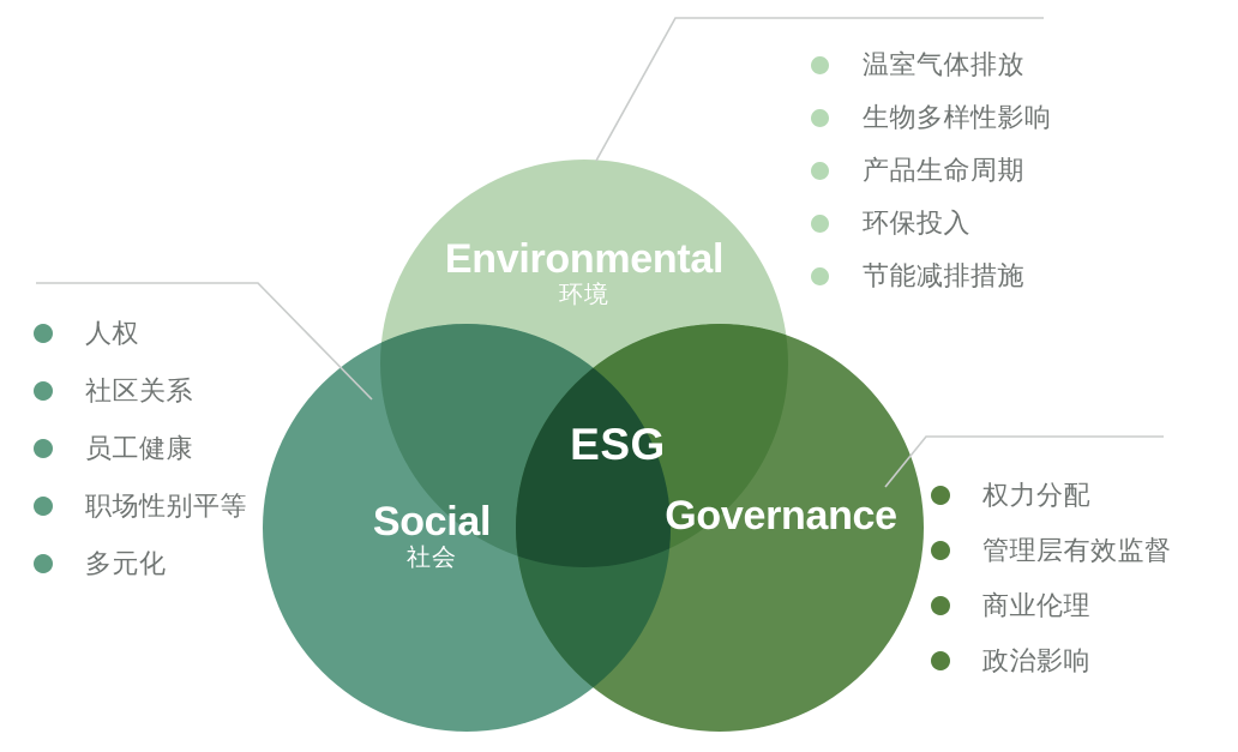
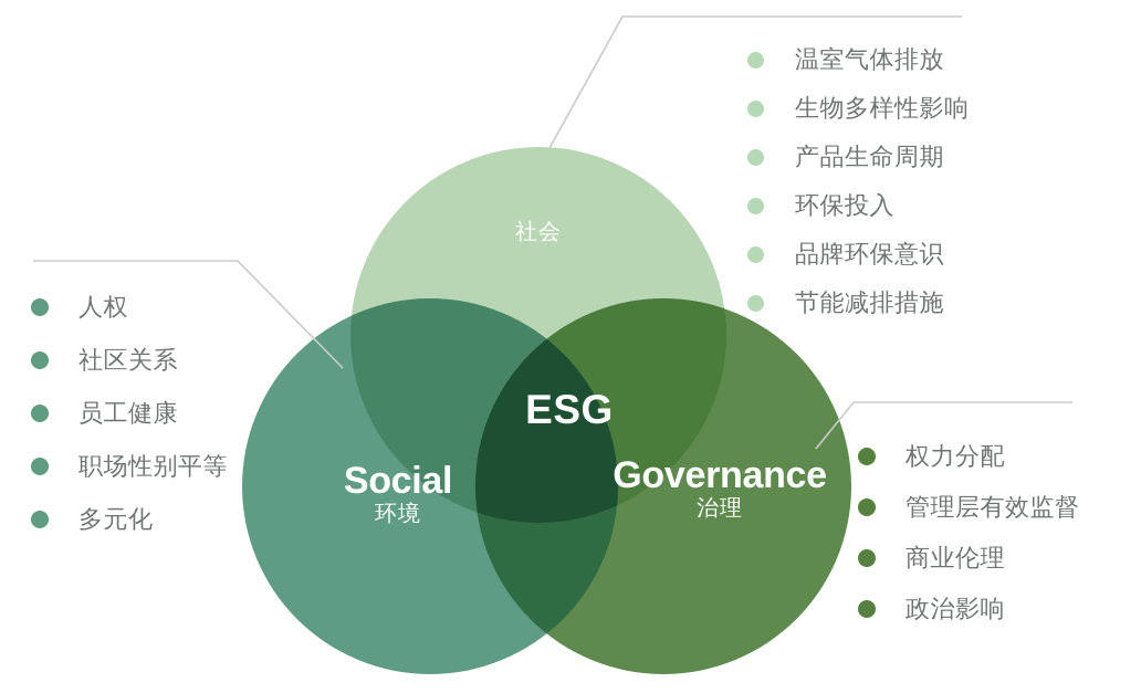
- Environmental
- 环境
+ 社会
  Social
- 社会
+ 环境
  Governance
+ 治理
  ESG
  温室气体排放
  生物多样性影响
  产品生命周期
  环保投入
+ 品牌环保意识
  节能减排措施
  人权
  社区关系
  员工健康
  职场性别平等
  多元化
  权力分配
  管理层有效监督
  商业伦理
  政治影响
